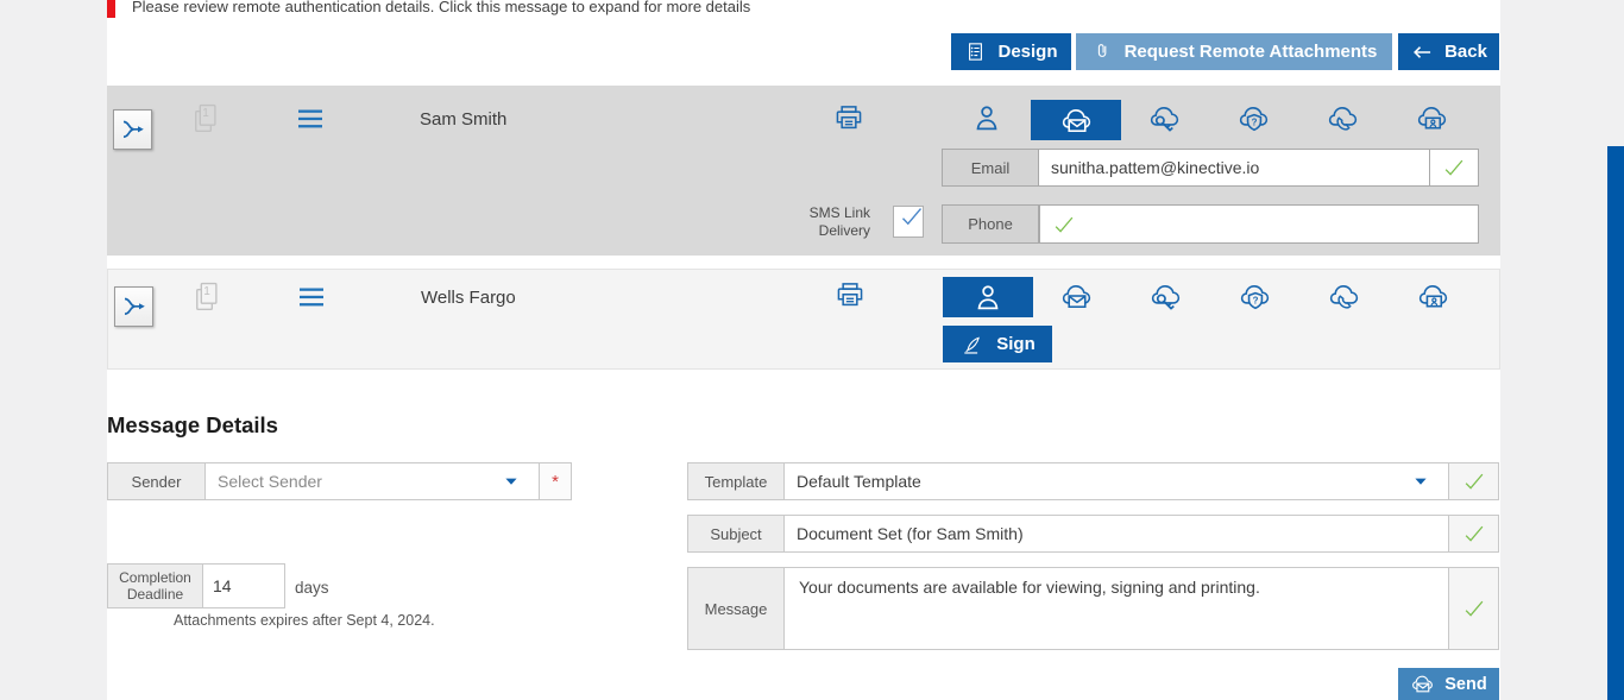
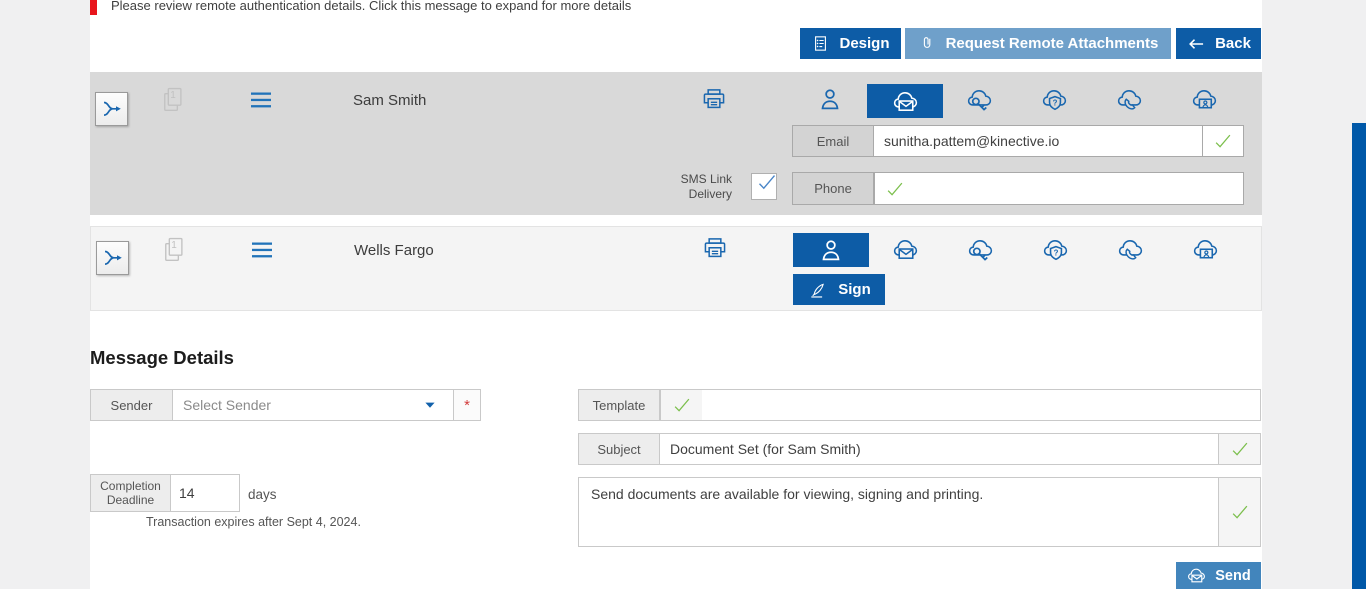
  Please review remote authentication details. Click this message to expand for more details
  Design
  Request Remote Attachments
  Back
  Sam Smith
  Email
  sunitha.pattem@kinective.io
  SMS Link
  Delivery
  Phone
  1
  Wells Fargo
  Sign
  Message Details
  Sender
  Select Sender
  *
  Completion
  Deadline
  14
  days
- Attachments expires after Sept 4, 2024.
+ Transaction expires after Sept 4, 2024.
  Template
- Default Template
  Subject
  Document Set (for Sam Smith)
- Message
- Your documents are available for viewing, signing and printing.
+ Send documents are available for viewing, signing and printing.
  Send
